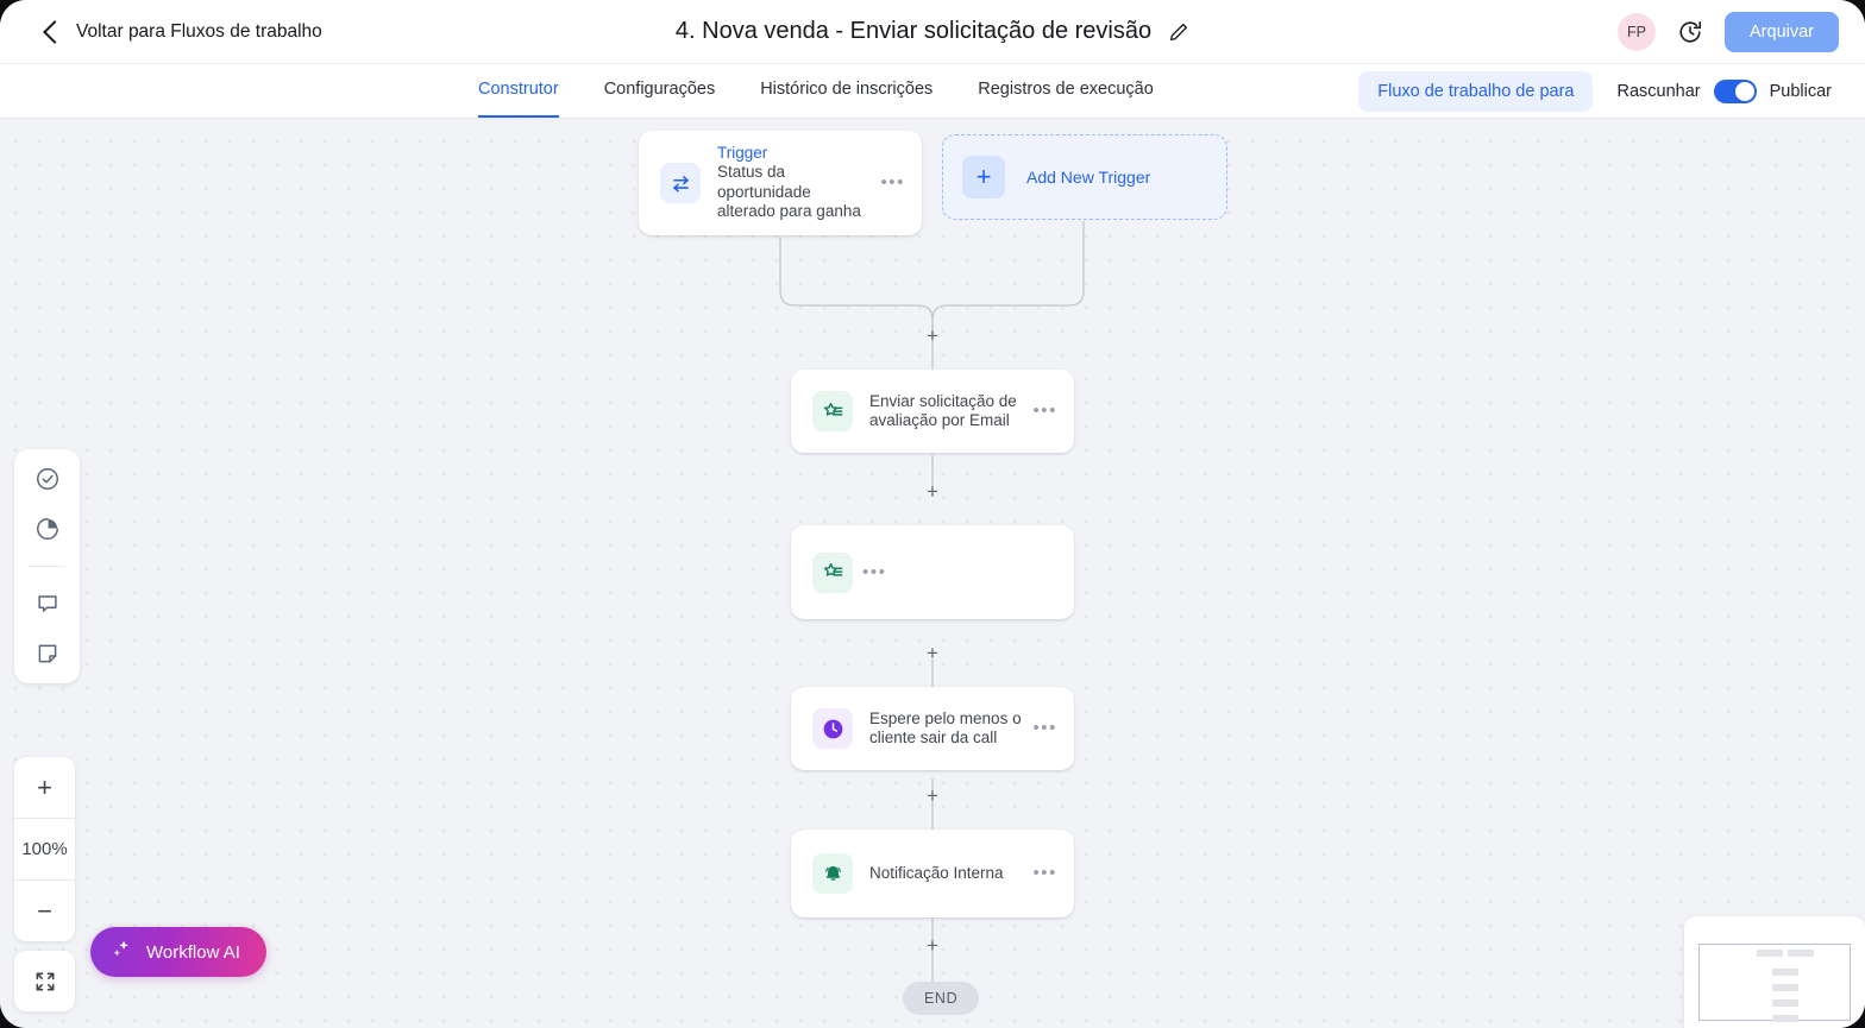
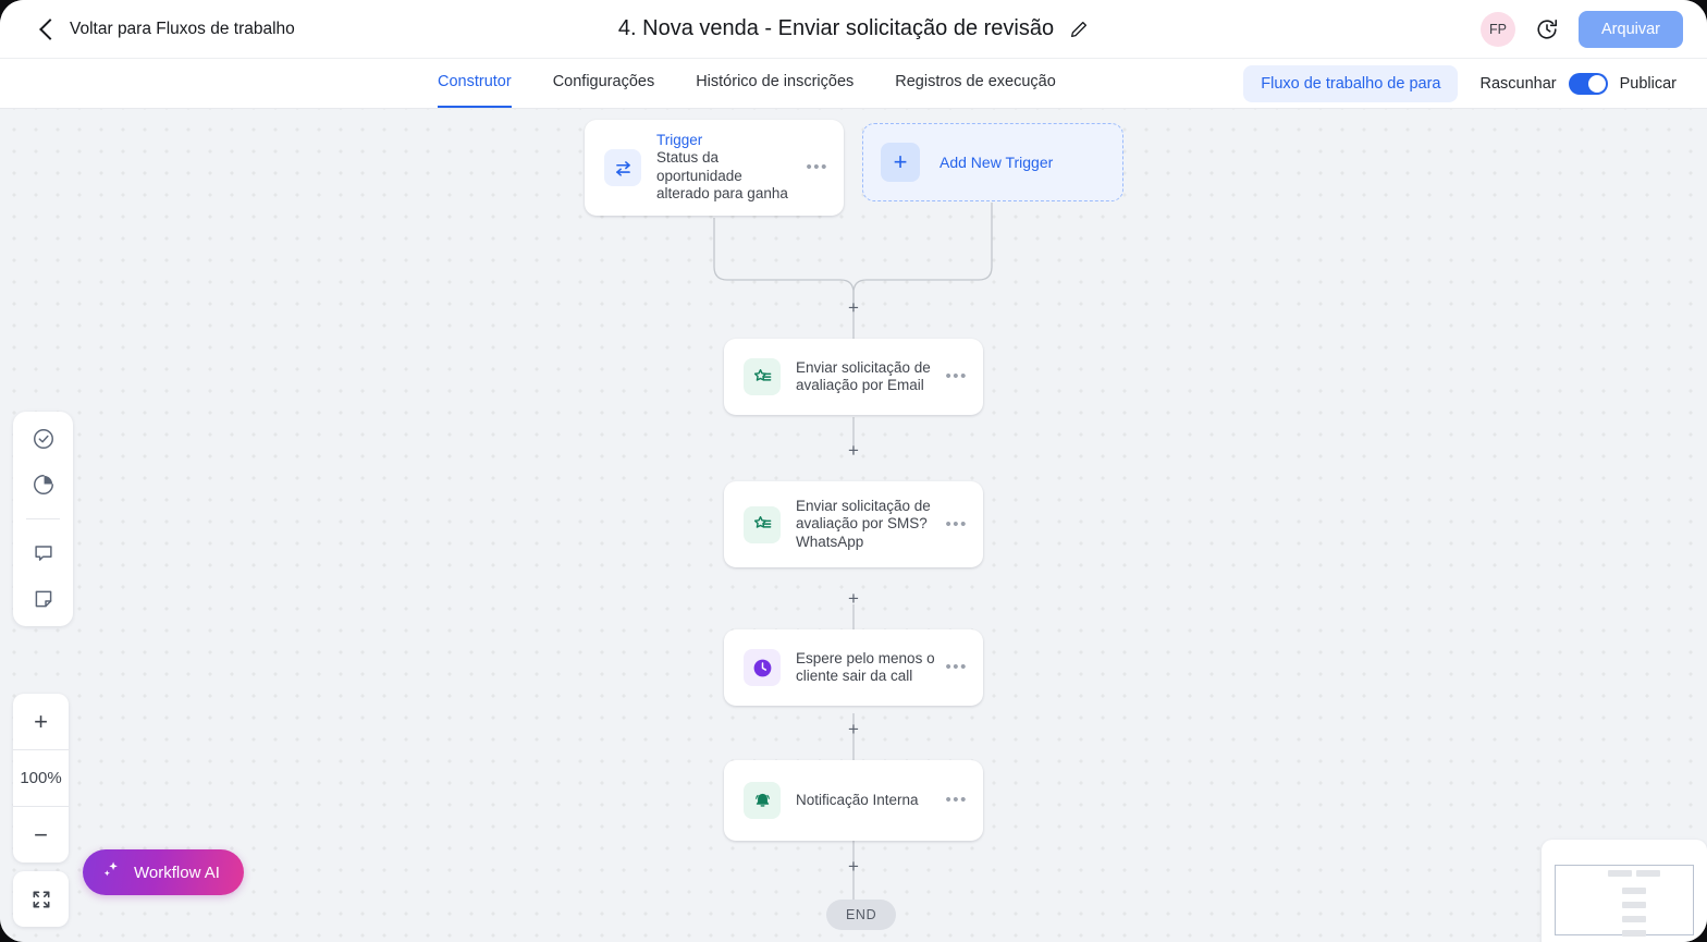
  Voltar para Fluxos de trabalho
  4. Nova venda - Enviar solicitação de revisão
  FP
  Arquivar
  Construtor
  Configurações
  Histórico de inscrições
  Registros de execução
  Fluxo de trabalho de para
  Rascunhar
  Publicar
  Trigger
  Status da oportunidade alterado para ganha
  •••
  +
  Add New Trigger
  +
  Enviar solicitação de avaliação por Email
  •••
  +
+ Enviar solicitação de avaliação por SMS? WhatsApp
  •••
  +
  Espere pelo menos o cliente sair da call
  •••
  +
  Notificação Interna
  •••
  +
  END
  +
  100%
  −
  Workflow AI
